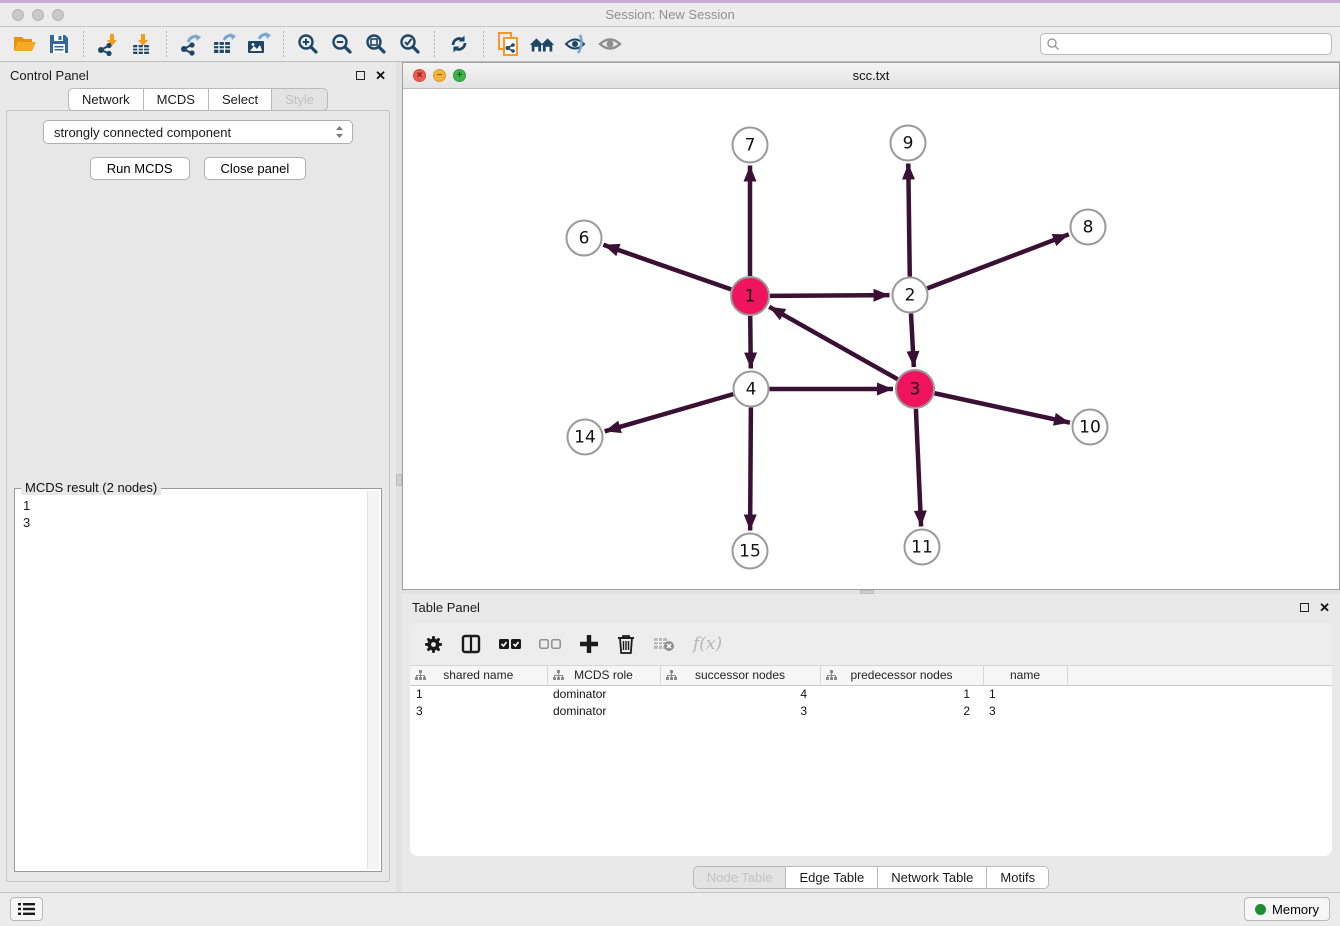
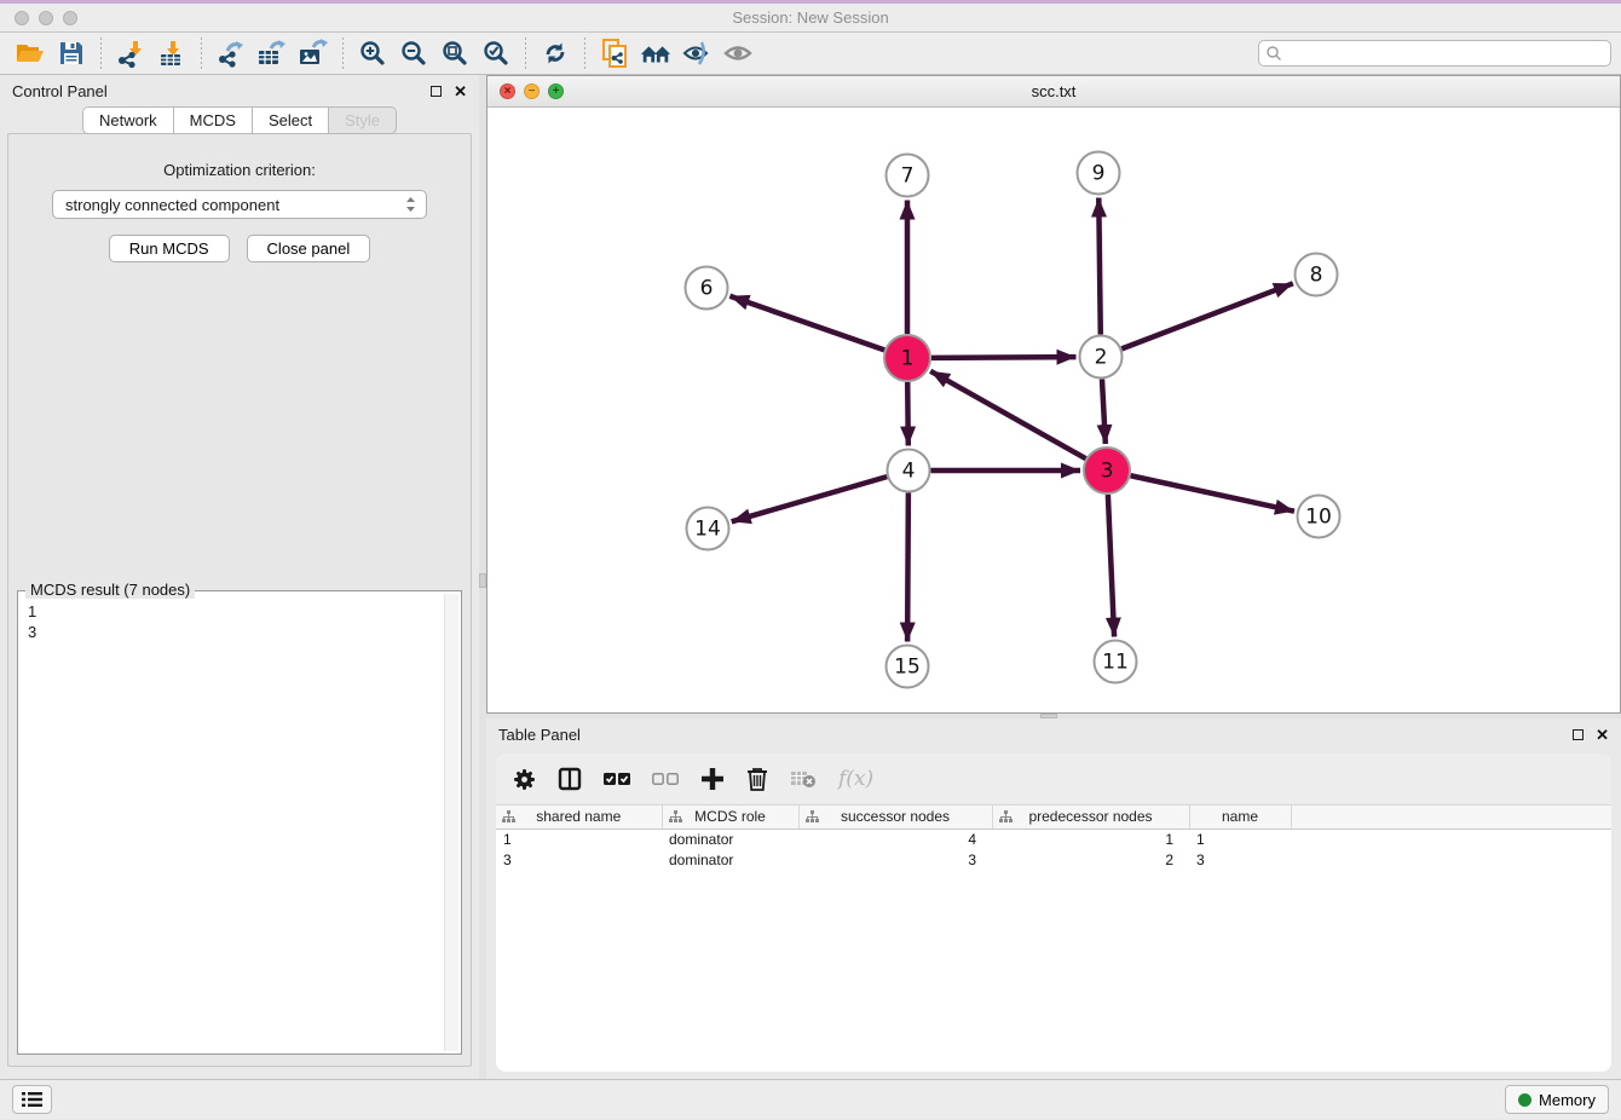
  Session: New Session
  Control Panel
  ✕
  Network
  MCDS
  Select
  Style
+ Optimization criterion:
  strongly connected component
  Run MCDS
  Close panel
- MCDS result (2 nodes)
+ MCDS result (7 nodes)
  1
  3
  ×
  −
  +
  scc.txt
  7
  9
  6
  8
  1
  2
  4
  3
  14
  10
  15
  11
  Table Panel
  ✕
  f(x)
  shared name	MCDS role	successor nodes	predecessor nodes	name
  1	dominator	4	1	1
  3	dominator	3	2	3
- Node Table
- Edge Table
- Network Table
- Motifs
  Memory
